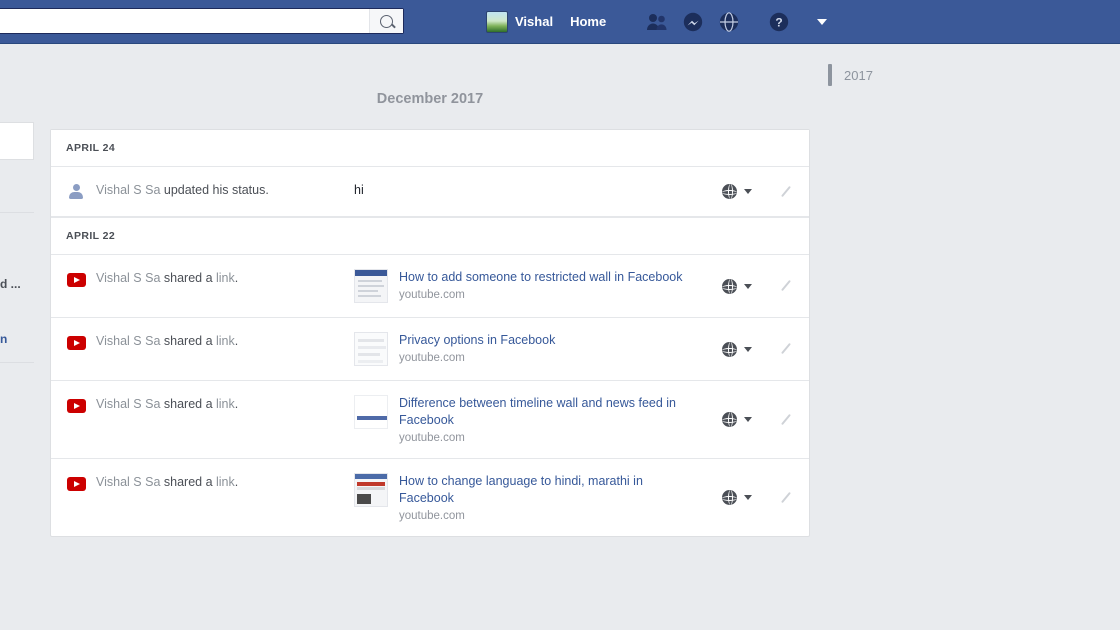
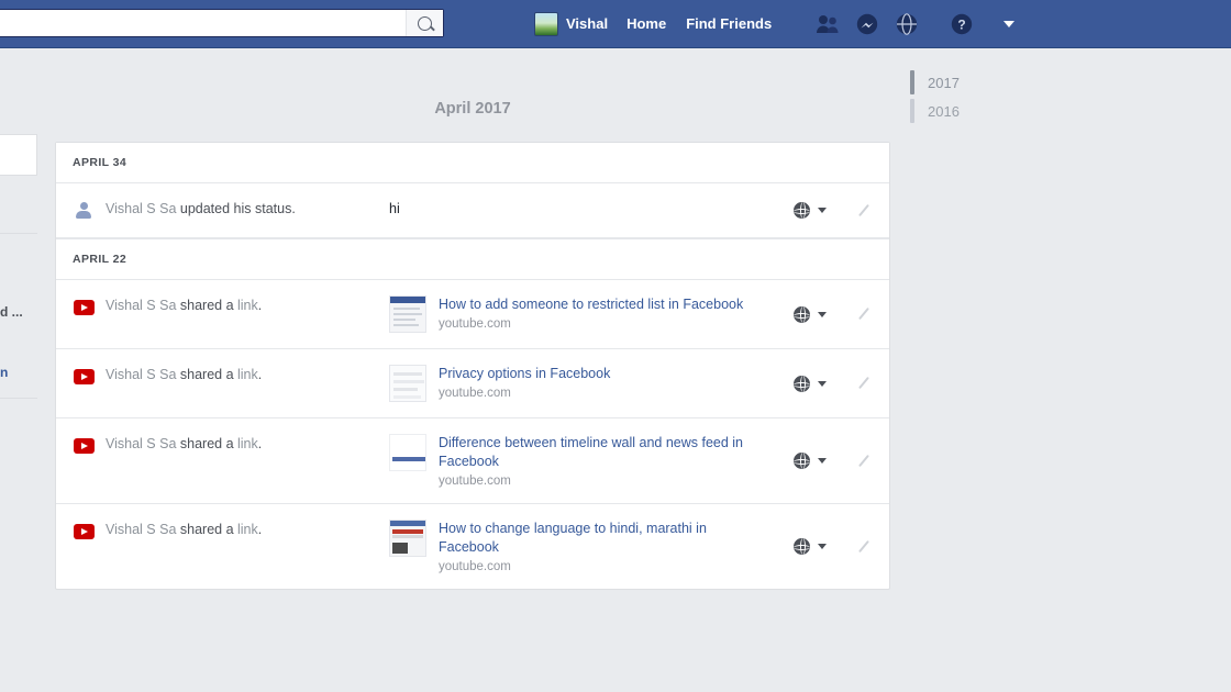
  Vishal
  Home
+ Find Friends
  ?
  d ...
  n
- December 2017
+ April 2017
- APRIL 24
+ APRIL 34
  Vishal S Sa updated his status.
  hi
  APRIL 22
  Vishal S Sa shared a link.
- How to add someone to restricted wall in Facebook
+ How to add someone to restricted list in Facebook
  youtube.com
  Vishal S Sa shared a link.
  Privacy options in Facebook
  youtube.com
  Vishal S Sa shared a link.
  Difference between timeline wall and news feed in Facebook
  youtube.com
  Vishal S Sa shared a link.
  How to change language to hindi, marathi in Facebook
  youtube.com
  2017
+ 2016
